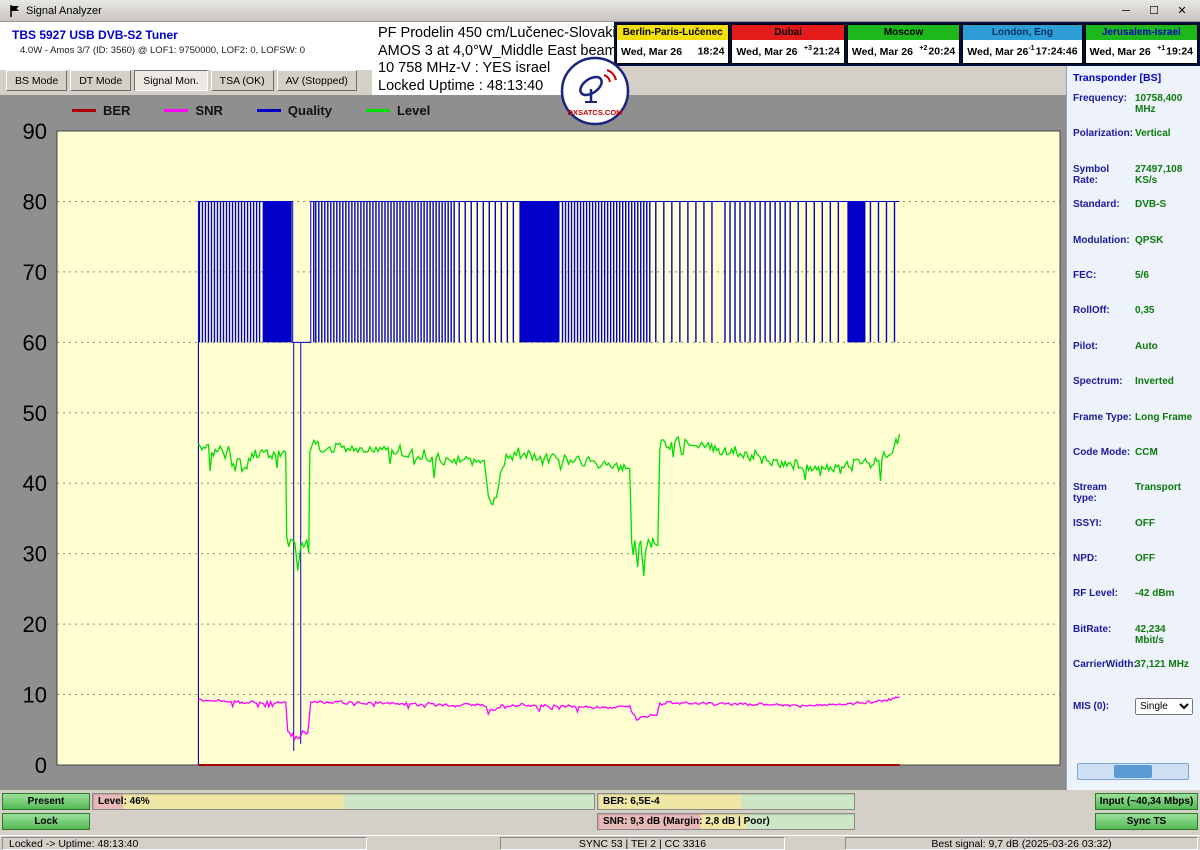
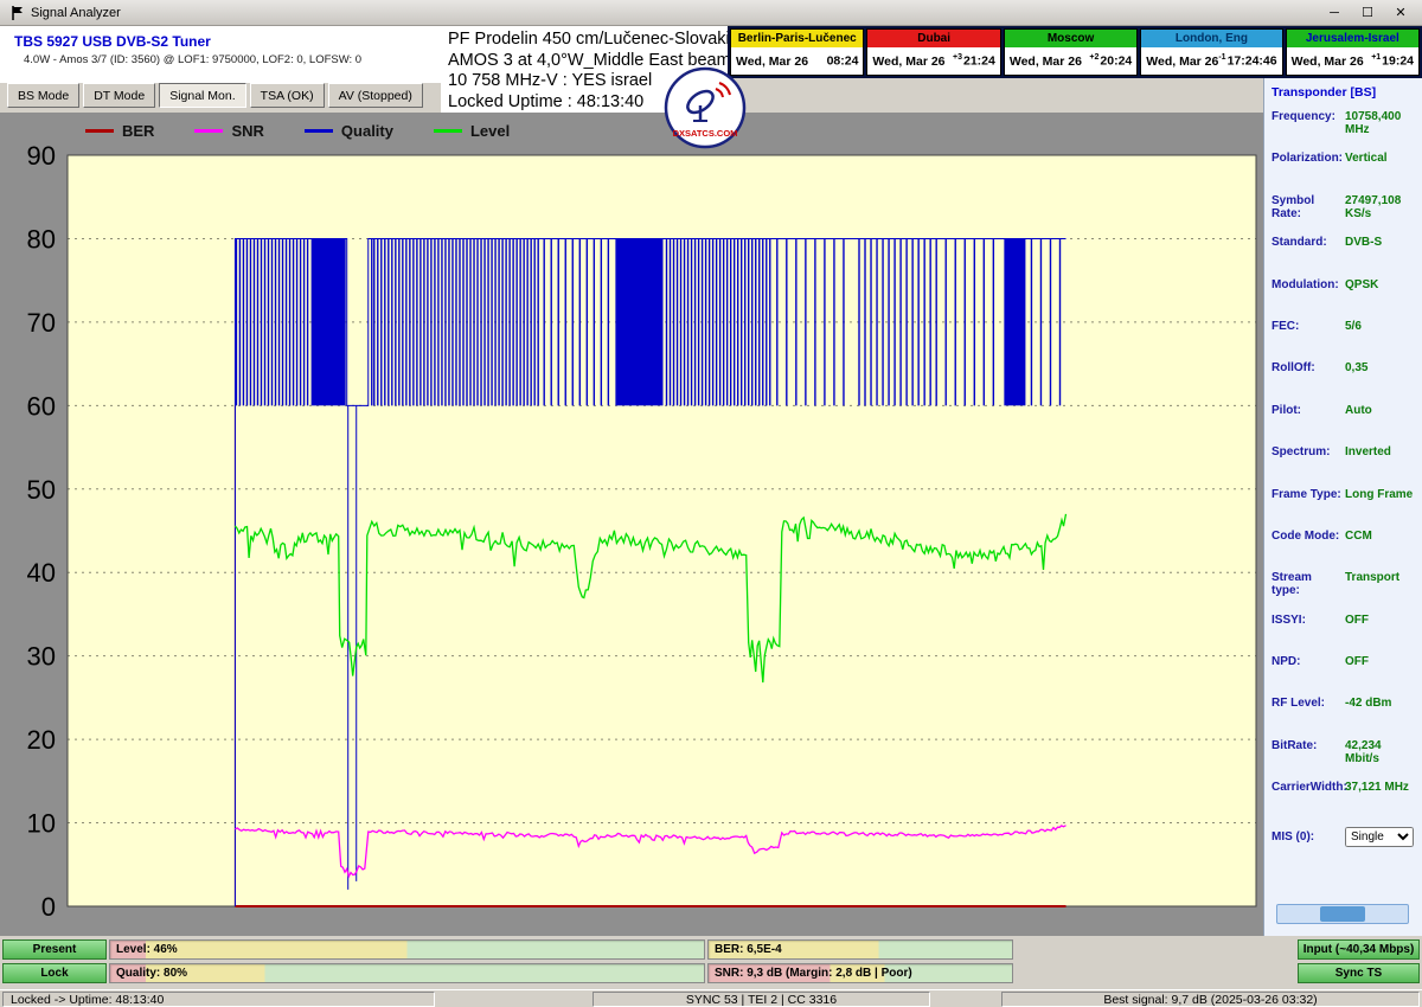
  Signal Analyzer
  ─
  ☐
  ✕
  TBS 5927 USB DVB-S2 Tuner
  4.0W - Amos 3/7 (ID: 3560) @ LOF1: 9750000, LOF2: 0, LOFSW: 0
  PF Prodelin 450 cm/Lučenec-Slovak
  AMOS 3 at 4,0°W_Middle East beam
  10 758 MHz-V : YES israel
  Locked Uptime : 48:13:40
  Berlin-Paris-Lučenec
  Wed, Mar 26
- 18:24
+ 08:24
  Dubai
  Wed, Mar 26
  21:24
  Moscow
  Wed, Mar 26
  20:24
  London, Eng
  Wed, Mar 26
  17:24:46
  Jerusalem-Israel
  Wed, Mar 26
  19:24
  BS Mode
  DT Mode
  Signal Mon.
  TSA (OK)
  AV (Stopped)
  DXSATCS.COM
  BER
  SNR
  Quality
  Level
  90
  80
  70
  60
  50
  40
  30
  20
  10
  0
  Transponder [BS]
  Frequency:
  10758,400 MHz
  Polarization:
  Vertical
  Symbol Rate:
  27497,108 KS/s
  Standard:
  DVB-S
  Modulation:
  QPSK
  FEC:
  5/6
  RollOff:
  0,35
  Pilot:
  Auto
  Spectrum:
  Inverted
  Frame Type:
  Long Frame
  Code Mode:
  CCM
  Stream type:
  Transport
  ISSYI:
  OFF
  NPD:
  OFF
  RF Level:
  -42 dBm
  BitRate:
  42,234 Mbit/s
  CarrierWidth
  37,121 MHz
  MIS (0):
  Single
  Present
  Level: 46%
  BER: 6,5E-4
  Input (~40,34 Mbps)
  Lock
+ Quality: 80%
  SNR: 9,3 dB (Margin: 2,8 dB | Poor)
  Sync TS
  Locked -> Uptime: 48:13:40
  SYNC 53 | TEI 2 | CC 3316
  Best signal: 9,7 dB (2025-03-26 03:32)
